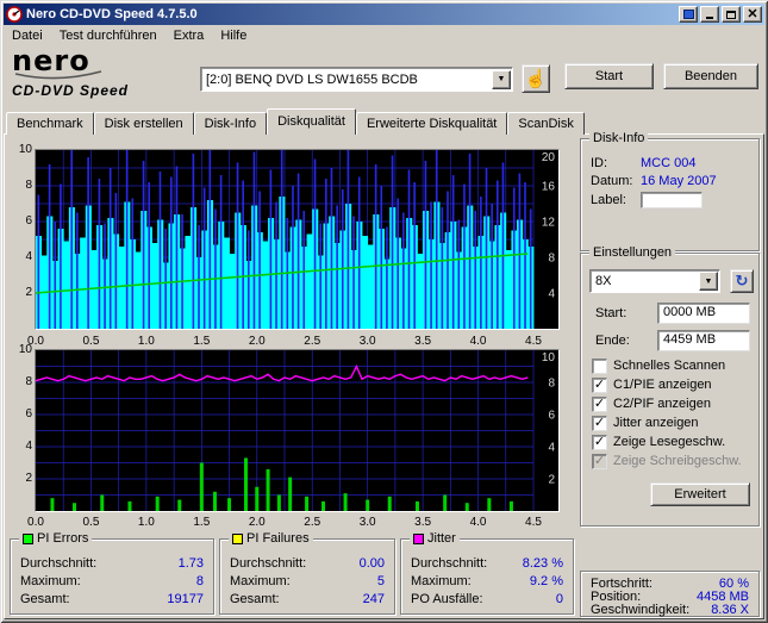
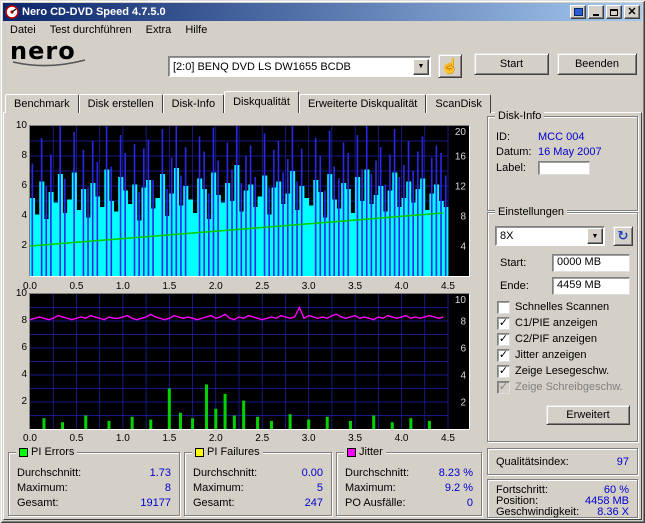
  Nero CD-DVD Speed 4.7.5.0
  ✕
  Datei
  Test durchführen
  Extra
  Hilfe
  nero
- CD-DVD Speed
  [2:0] BENQ DVD LS DW1655 BCDB
  ☝
  Start
  Beenden
  Benchmark
  Disk erstellen
  Disk-Info
  Diskqualität
  Erweiterte Diskqualität
  ScanDisk
  20
  16
  12
  8
  4
  10
  8
  6
  4
  2
  Disk-Info
  ID:
  MCC 004
  Datum:
  16 May 2007
  Label:
  Einstellungen
  8X
  ↻
  Start:
  0000 MB
  Ende:
  4459 MB
  Schnelles Scannen
  ✓
  C1/PIE anzeigen
  ✓
  C2/PIF anzeigen
  ✓
  Jitter anzeigen
  ✓
  Zeige Lesegeschw.
  ✓
  Zeige Schreibgeschw.
  Erweitert
+ Qualitätsindex:
+ 97
  Fortschritt:
  60 %
  Position:
  4458 MB
  Geschwindigkeit:
  8.36 X
  PI Errors
  Durchschnitt:
  1.73
  Maximum:
  8
  Gesamt:
  19177
  PI Failures
  Durchschnitt:
  0.00
  Maximum:
  5
  Gesamt:
  247
  Jitter
  Durchschnitt:
  8.23 %
  Maximum:
  9.2 %
  PO Ausfälle:
  0
  10
  8
  6
  4
  2
  0.0
  0.5
  1.0
  1.5
  2.0
  2.5
  3.0
  3.5
  4.0
  4.5
  10
  8
  6
  4
  2
  0.0
  0.5
  1.0
  1.5
  2.0
  2.5
  3.0
  3.5
  4.0
  4.5
